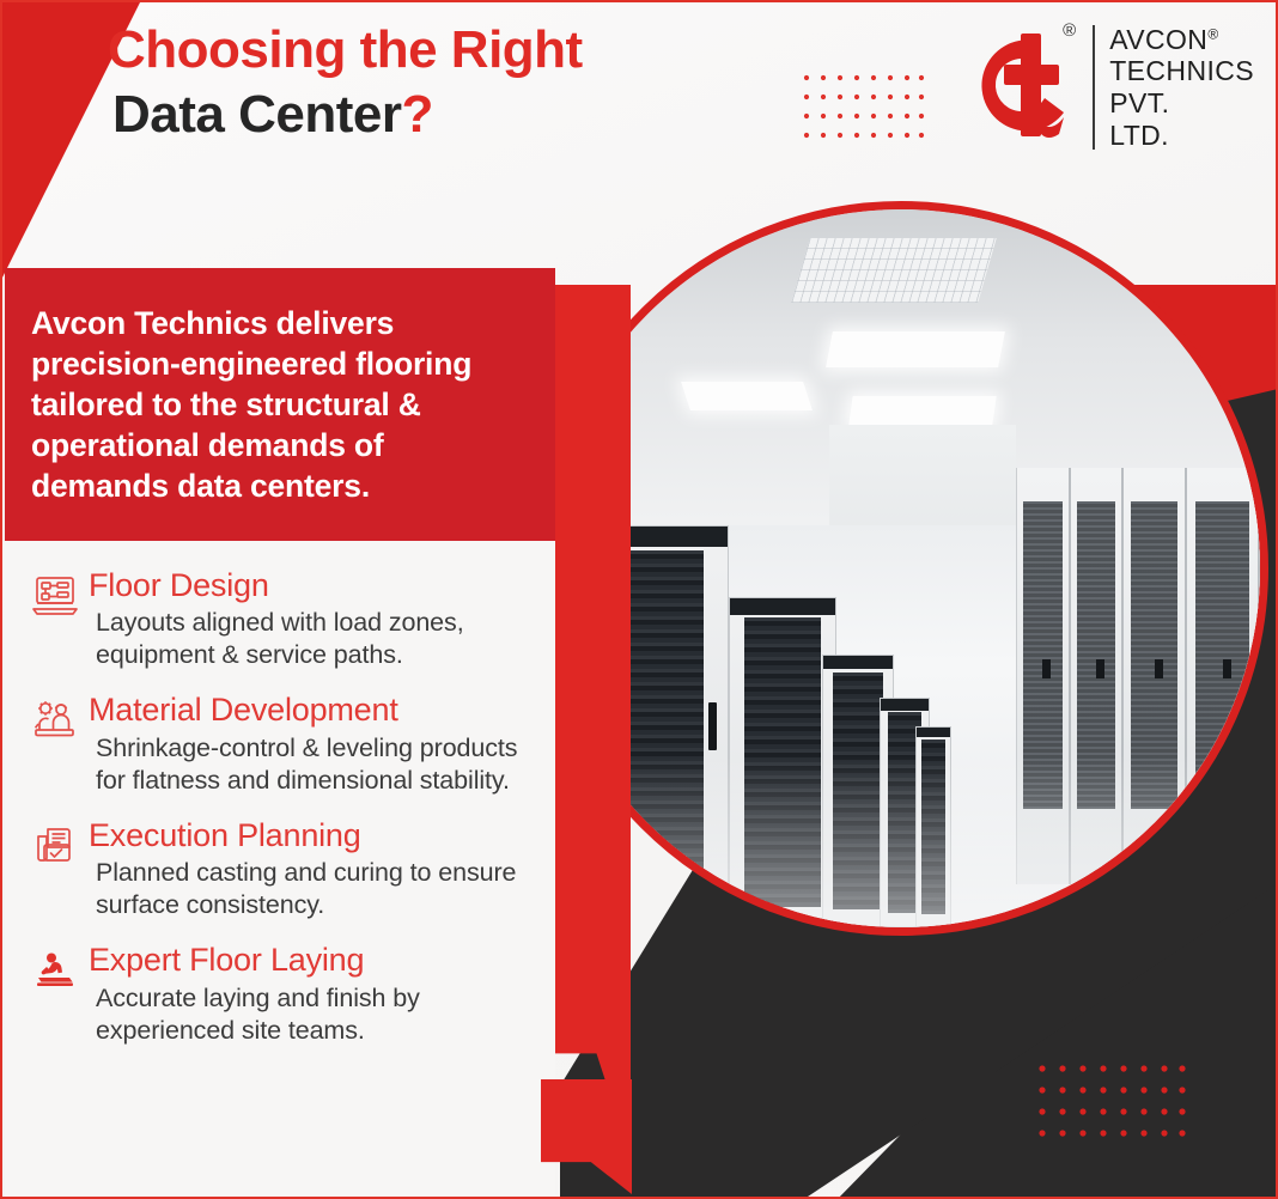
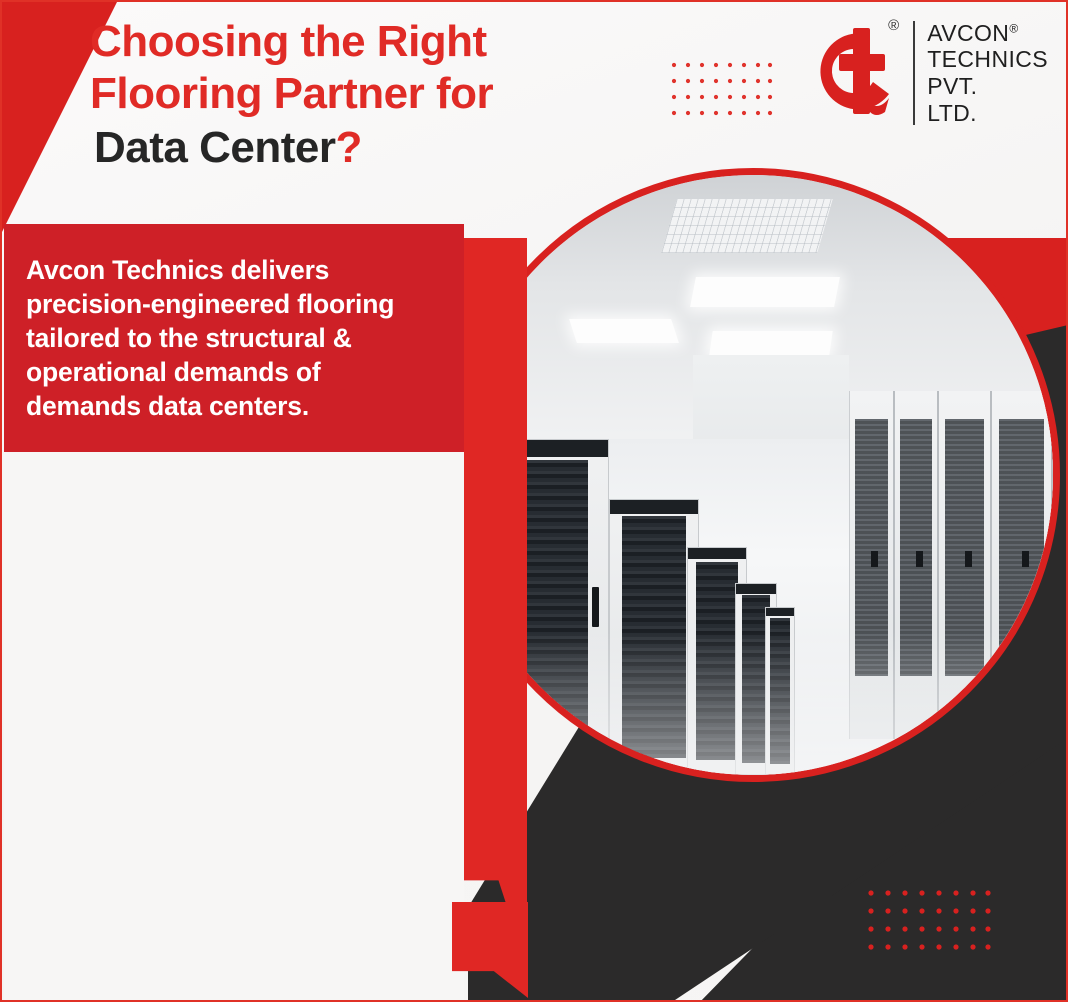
  Choosing the Right
+ Flooring Partner for
  Data Center?
  ®
  AVCON®
  TECHNICS
  PVT.
  LTD.
  Avcon Technics delivers precision-engineered flooring tailored to the structural & operational demands of demands data centers.
- Floor Design
- Layouts aligned with load zones, equipment & service paths.
- Material Development
- Shrinkage-control & leveling products for flatness and dimensional stability.
- Execution Planning
- Planned casting and curing to ensure surface consistency.
- Expert Floor Laying
- Accurate laying and finish by experienced site teams.
